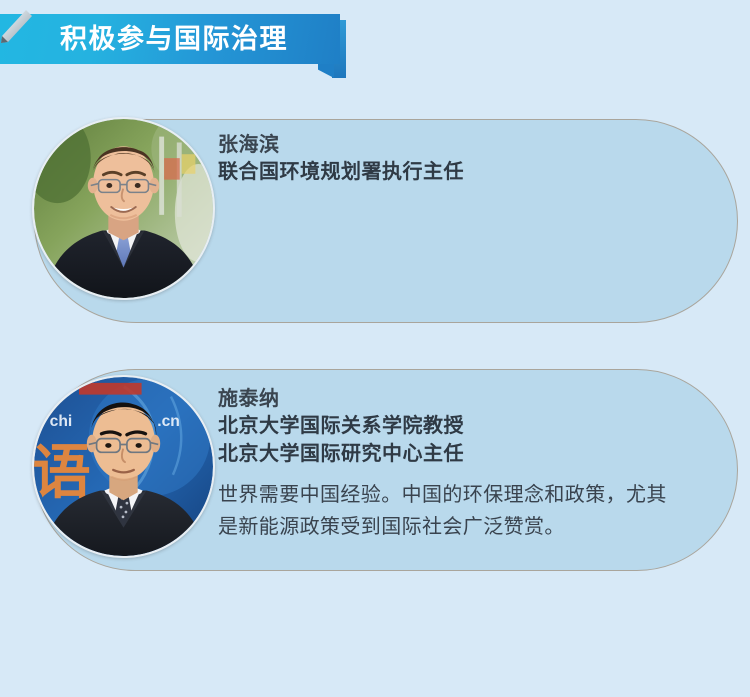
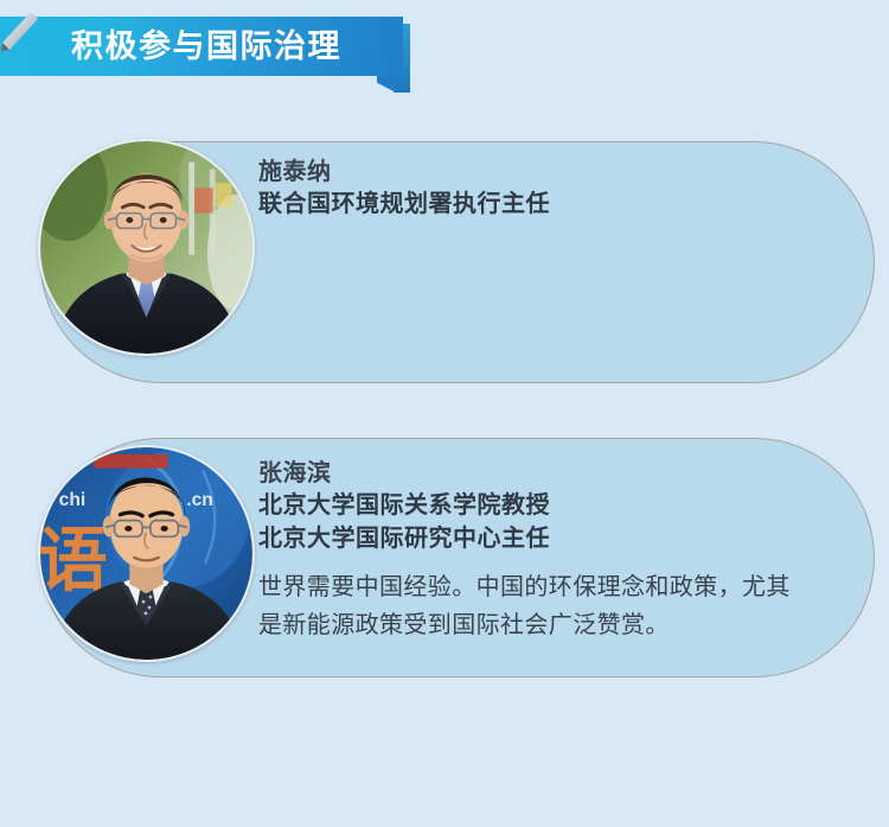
  积极参与国际治理
- 张海滨
+ 施泰纳
  联合国环境规划署执行主任
  chi
  .cn
  语
- 施泰纳
+ 张海滨
  北京大学国际关系学院教授
  北京大学国际研究中心主任
  世界需要中国经验。中国的环保理念和政策，尤其是新能源政策受到国际社会广泛赞赏。
